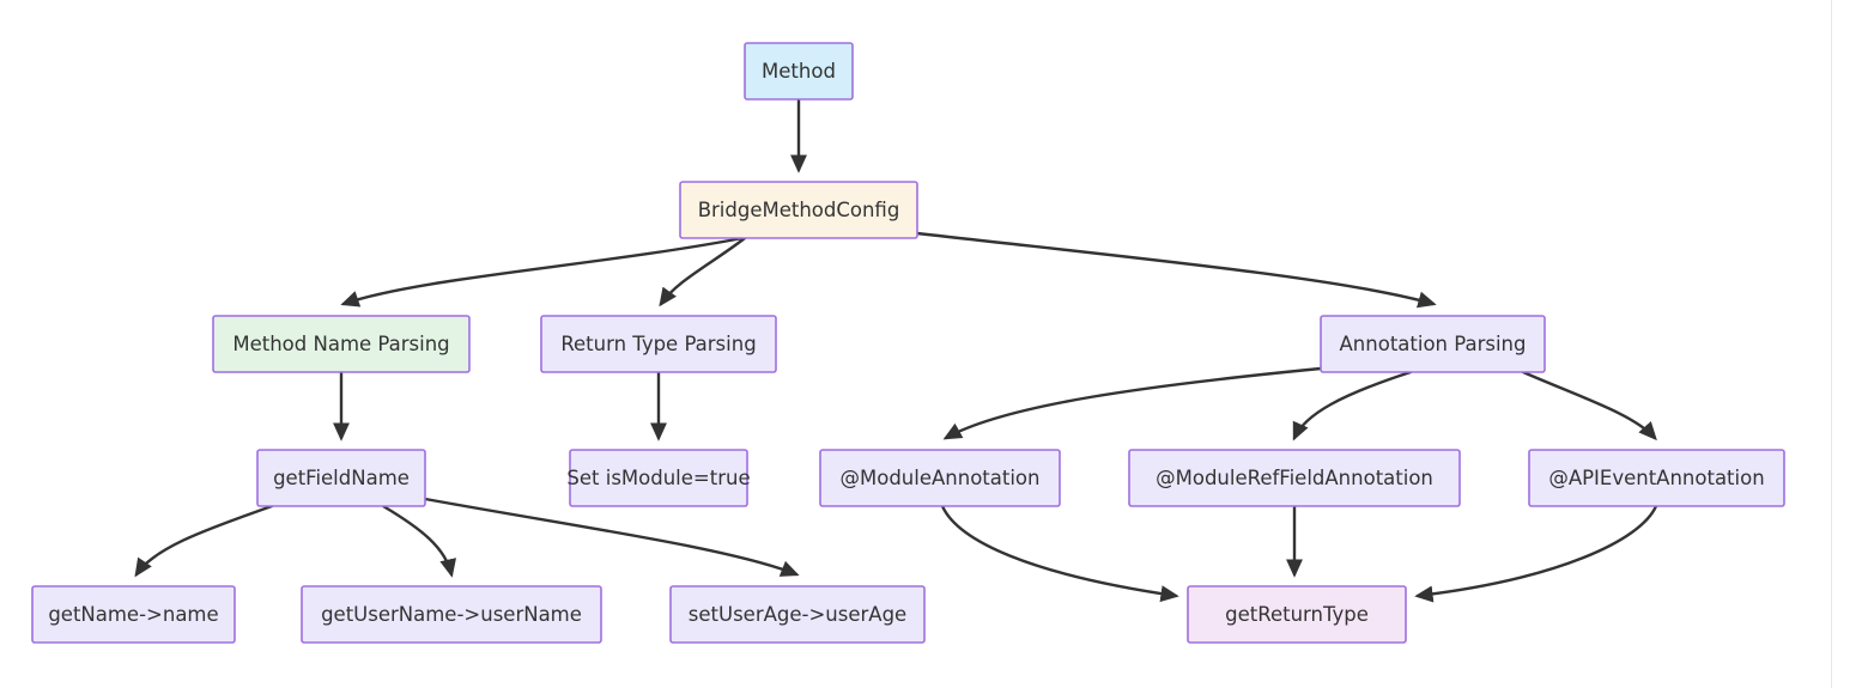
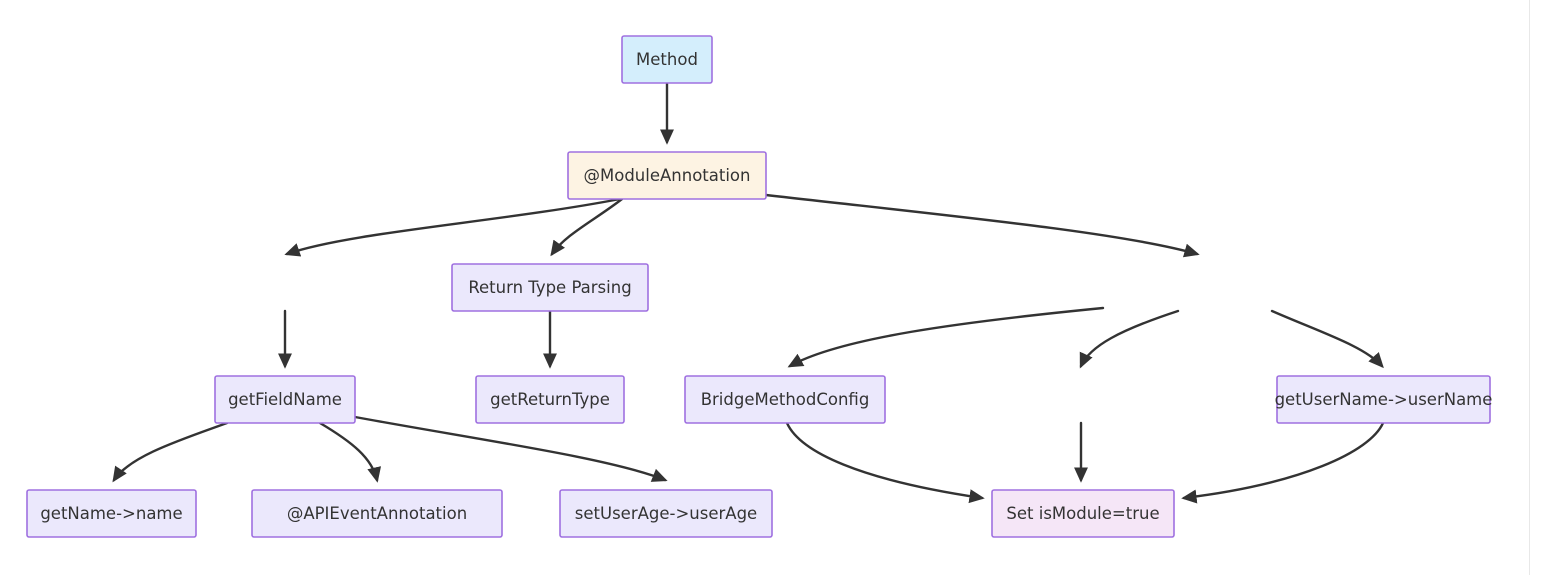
  Method
- BridgeMethodConfig
+ @ModuleAnnotation
- Method Name Parsing
  Return Type Parsing
- Annotation Parsing
  getFieldName
- Set isModule=true
+ getReturnType
- @ModuleAnnotation
+ BridgeMethodConfig
- @ModuleRefFieldAnnotation
- @APIEventAnnotation
+ getUserName->userName
  getName->name
- getUserName->userName
+ @APIEventAnnotation
  setUserAge->userAge
- getReturnType
+ Set isModule=true
